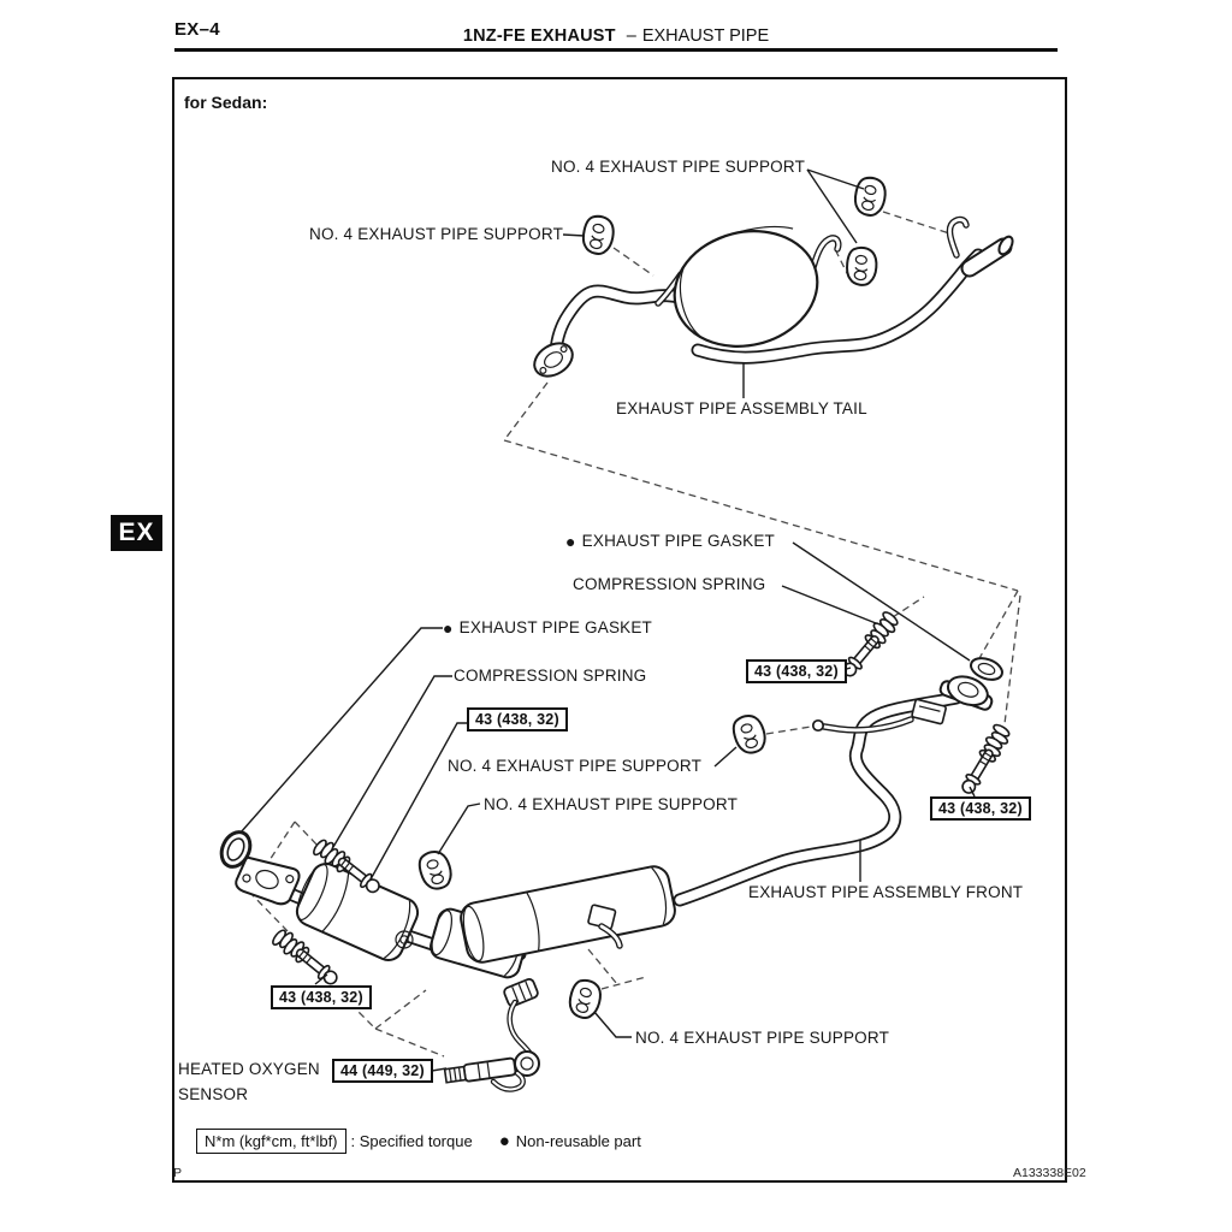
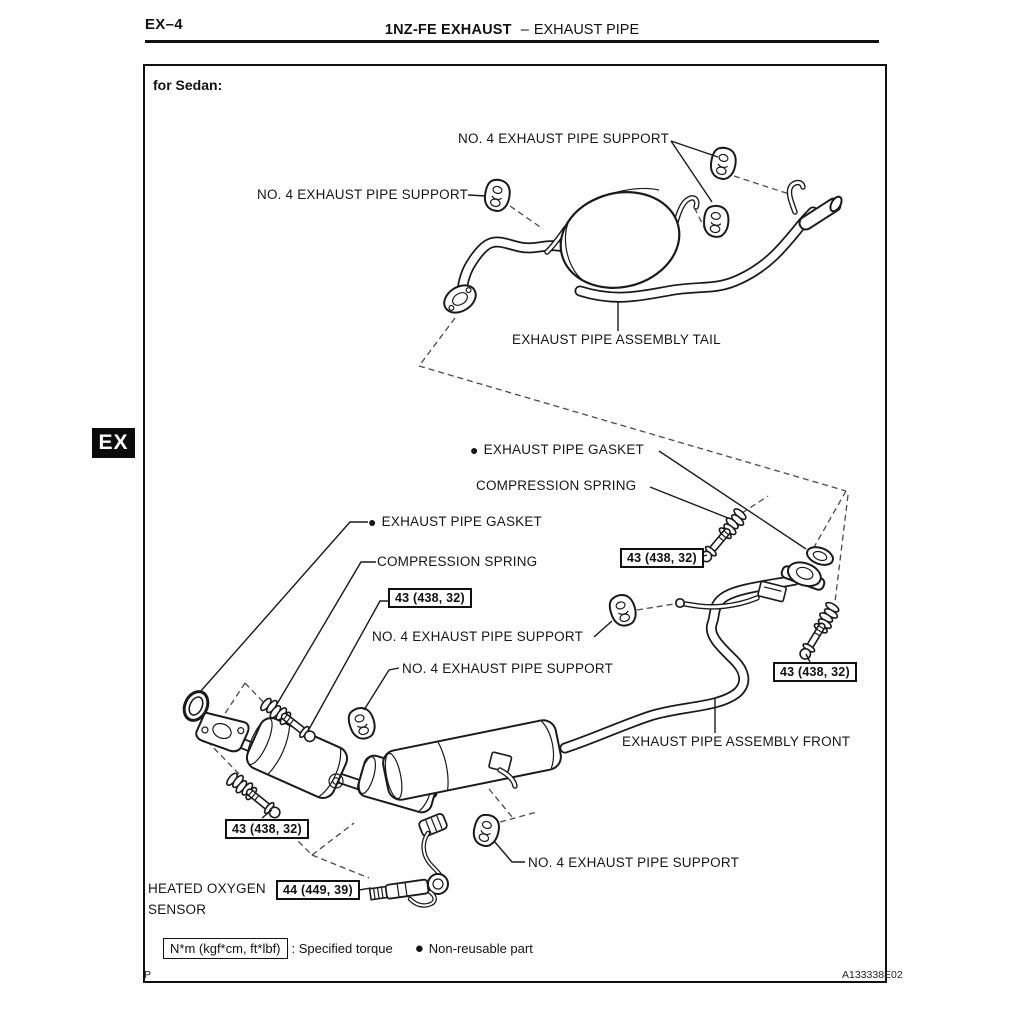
  EX–4
  1NZ-FE EXHAUST – EXHAUST PIPE
  for Sedan:
  EX
  P
  A133338E02
  NO. 4 EXHAUST PIPE SUPPORT
  NO. 4 EXHAUST PIPE SUPPORT
  EXHAUST PIPE ASSEMBLY TAIL
  ● EXHAUST PIPE GASKET
  COMPRESSION SPRING
  ● EXHAUST PIPE GASKET
  COMPRESSION SPRING
  43 (438, 32)
  43 (438, 32)
  43 (438, 32)
  43 (438, 32)
  NO. 4 EXHAUST PIPE SUPPORT
  NO. 4 EXHAUST PIPE SUPPORT
  EXHAUST PIPE ASSEMBLY FRONT
  NO. 4 EXHAUST PIPE SUPPORT
  HEATED OXYGEN
  SENSOR
- 44 (449, 32)
+ 44 (449, 39)
  N*m (kgf*cm, ft*lbf)
  : Specified torque
  ●
  Non-reusable part
